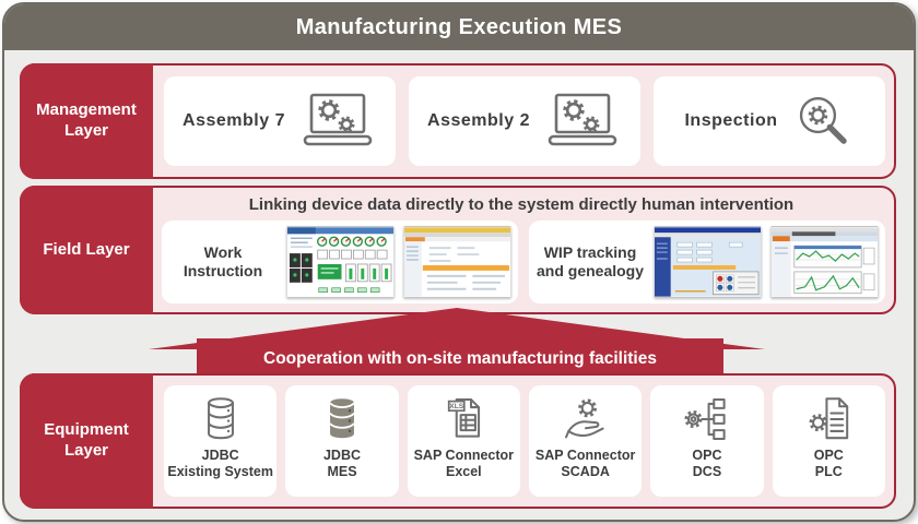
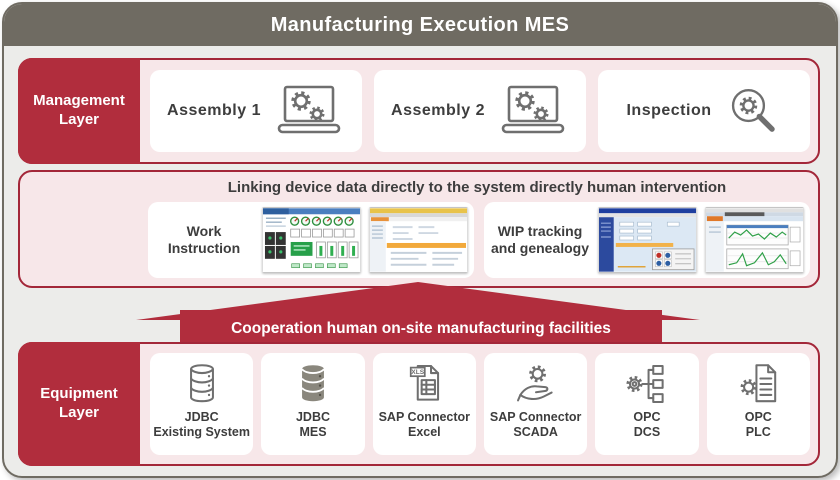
  Manufacturing Execution MES
  Management Layer
- Assembly 7
+ Assembly 1
  Assembly 2
  Inspection
- Field Layer
  Linking device data directly to the system directly human intervention
  Work Instruction
  WIP tracking and genealogy
- Cooperation with on-site manufacturing facilities
+ Cooperation human on-site manufacturing facilities
  Equipment Layer
  JDBC
  Existing System
  JDBC
  MES
  SAP Connector
  Excel
  SAP Connector
  SCADA
  OPC
  DCS
  OPC
  PLC
